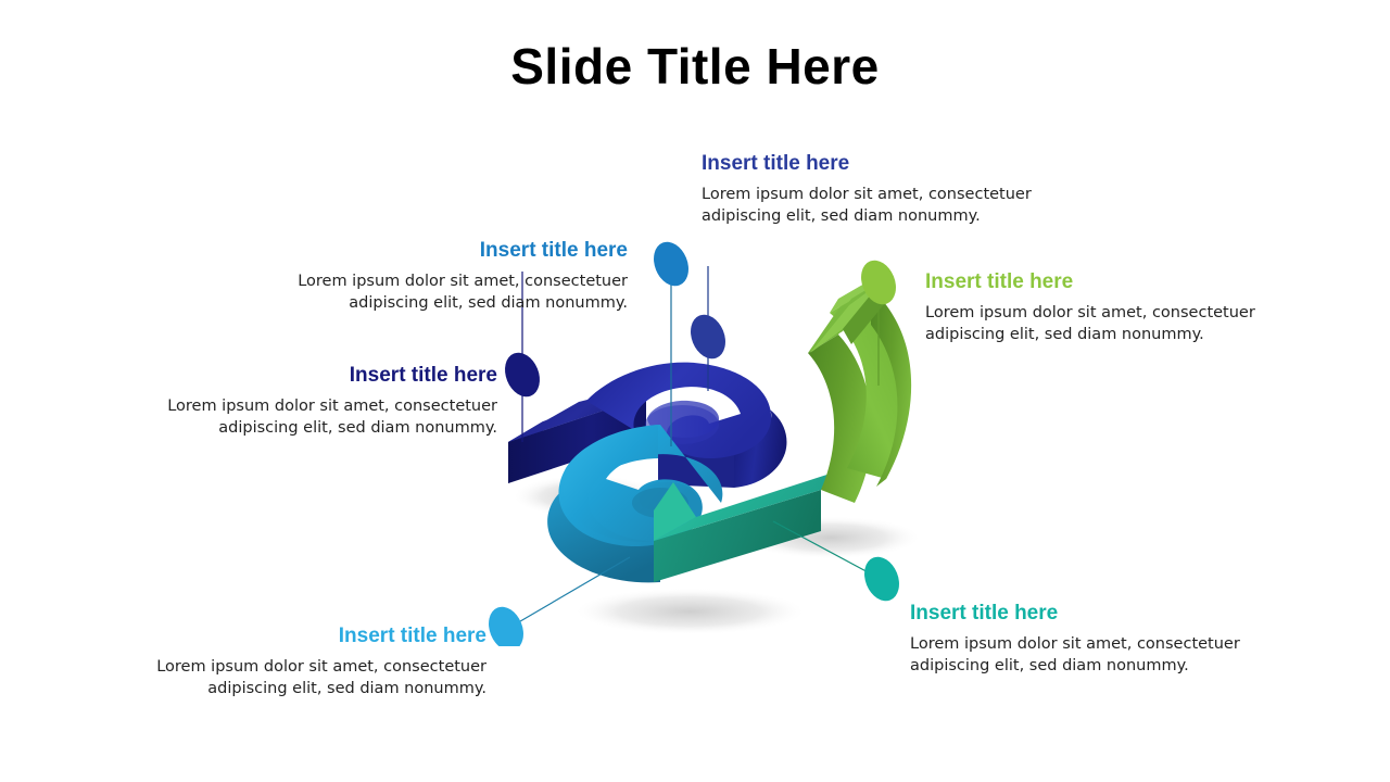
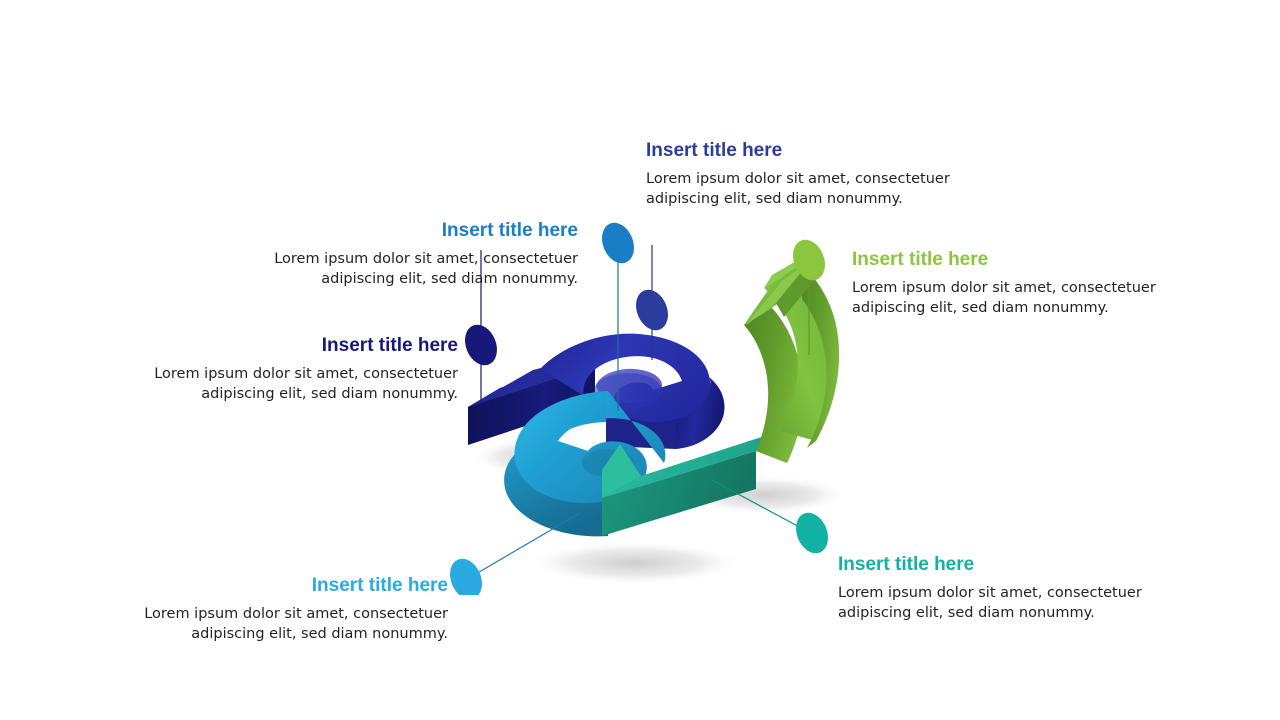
- Slide Title Here
  Insert title here
  Lorem ipsum dolor sit amet, consectetuer adipiscing elit, sed diam nonummy.
  Insert title here
  Lorem ipsum dolor sit amet, consectetuer adipiscing elit, sed diam nonummy.
  Insert title here
  Lorem ipsum dolor sit amet, consectetuer adipiscing elit, sed diam nonummy.
  Insert title here
  Lorem ipsum dolor sit amet, consectetuer adipiscing elit, sed diam nonummy.
  Insert title here
  Lorem ipsum dolor sit amet, consectetuer adipiscing elit, sed diam nonummy.
  Insert title here
  Lorem ipsum dolor sit amet, consectetuer adipiscing elit, sed diam nonummy.
